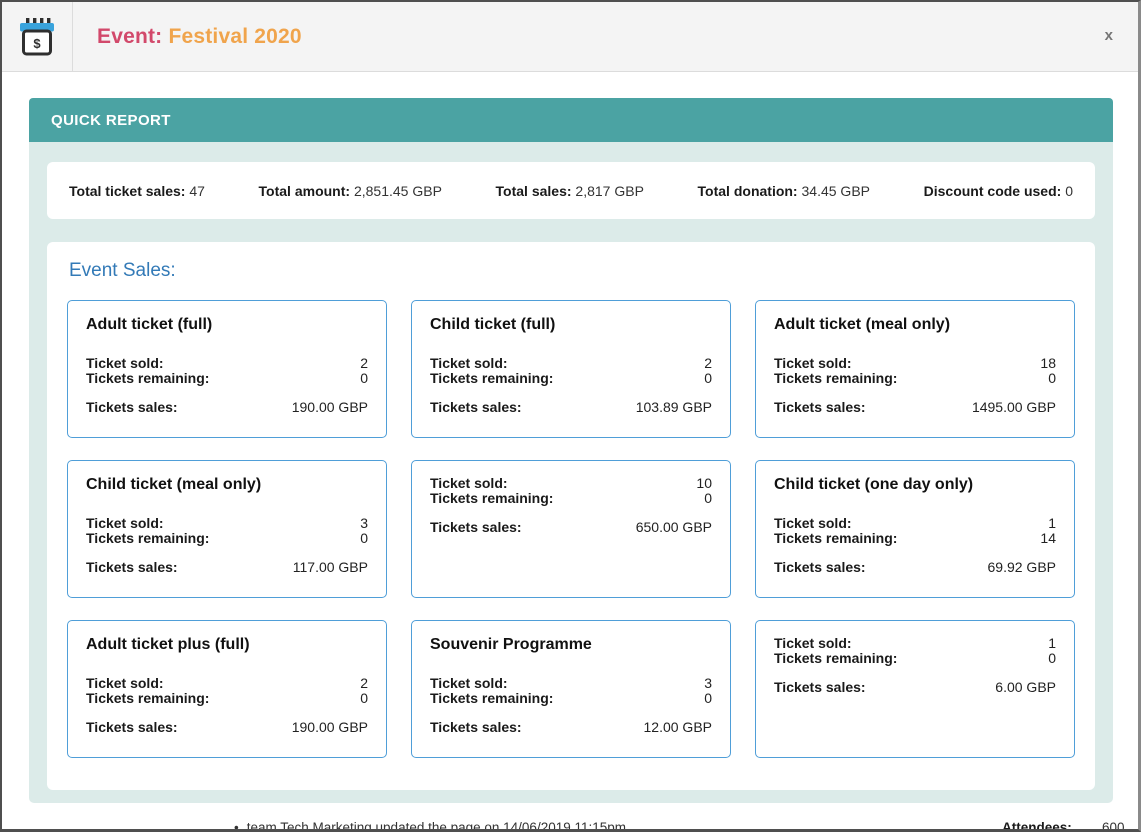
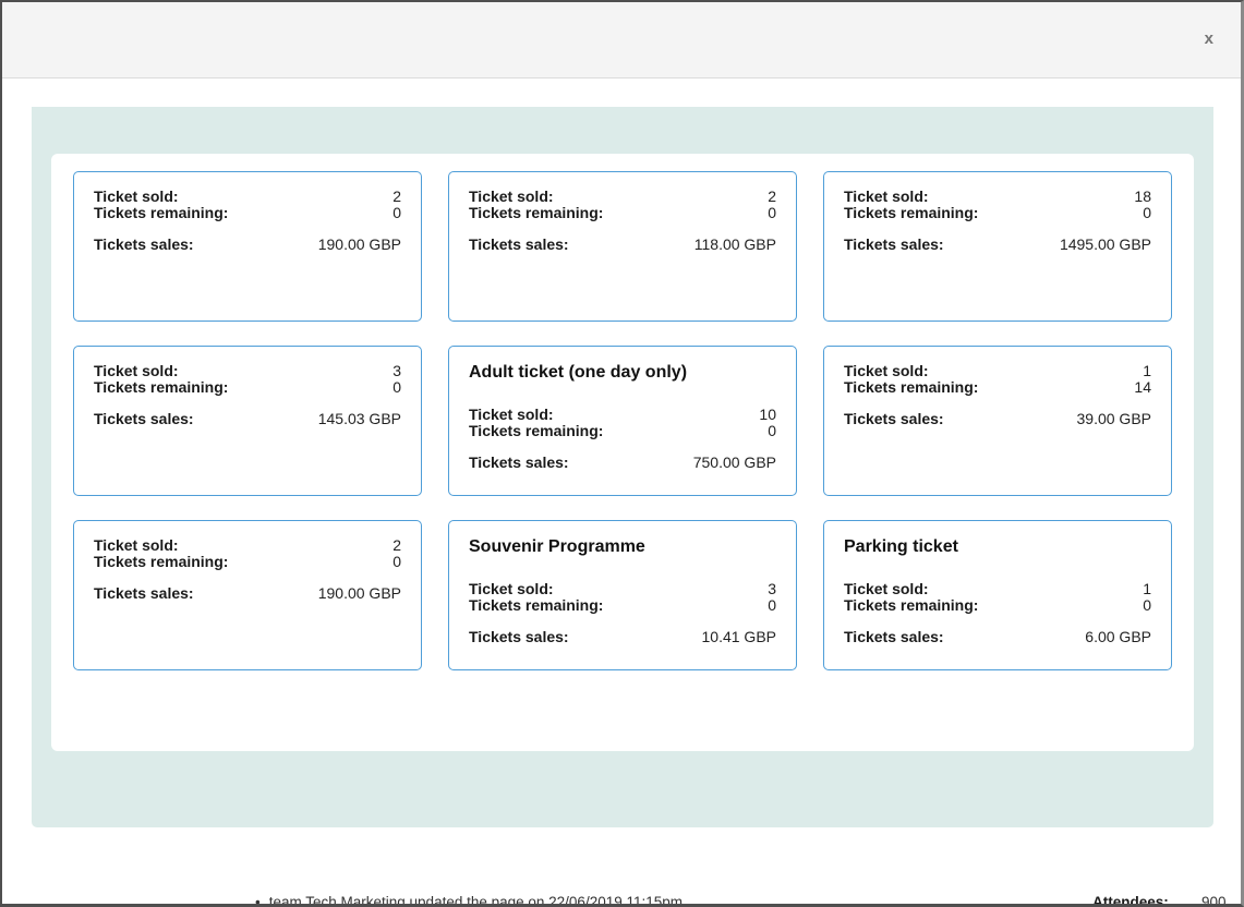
- $
- Event: Festival 2020
  x
- QUICK REPORT
- Total ticket sales: 47
- Total amount: 2,851.45 GBP
- Total sales: 2,817 GBP
- Total donation: 34.45 GBP
- Discount code used: 0
- Event Sales:
- Adult ticket (full)
  Ticket sold:
  2
  Tickets remaining:
  0
  Tickets sales:
  190.00 GBP
- Child ticket (full)
  Ticket sold:
  2
  Tickets remaining:
  0
  Tickets sales:
- 103.89 GBP
+ 118.00 GBP
- Adult ticket (meal only)
  Ticket sold:
  18
  Tickets remaining:
  0
  Tickets sales:
  1495.00 GBP
- Child ticket (meal only)
  Ticket sold:
  3
  Tickets remaining:
  0
  Tickets sales:
- 117.00 GBP
+ 145.03 GBP
+ Adult ticket (one day only)
  Ticket sold:
  10
  Tickets remaining:
  0
  Tickets sales:
- 650.00 GBP
+ 750.00 GBP
- Child ticket (one day only)
  Ticket sold:
  1
  Tickets remaining:
  14
  Tickets sales:
- 69.92 GBP
+ 39.00 GBP
- Adult ticket plus (full)
  Ticket sold:
  2
  Tickets remaining:
  0
  Tickets sales:
  190.00 GBP
  Souvenir Programme
  Ticket sold:
  3
  Tickets remaining:
  0
  Tickets sales:
- 12.00 GBP
+ 10.41 GBP
+ Parking ticket
  Ticket sold:
  1
  Tickets remaining:
  0
  Tickets sales:
  6.00 GBP
- • team Tech Marketing updated the page on 14/06/2019 11:15pm
+ • team Tech Marketing updated the page on 22/06/2019 11:15pm
  Attendees:
- 600
+ 900
